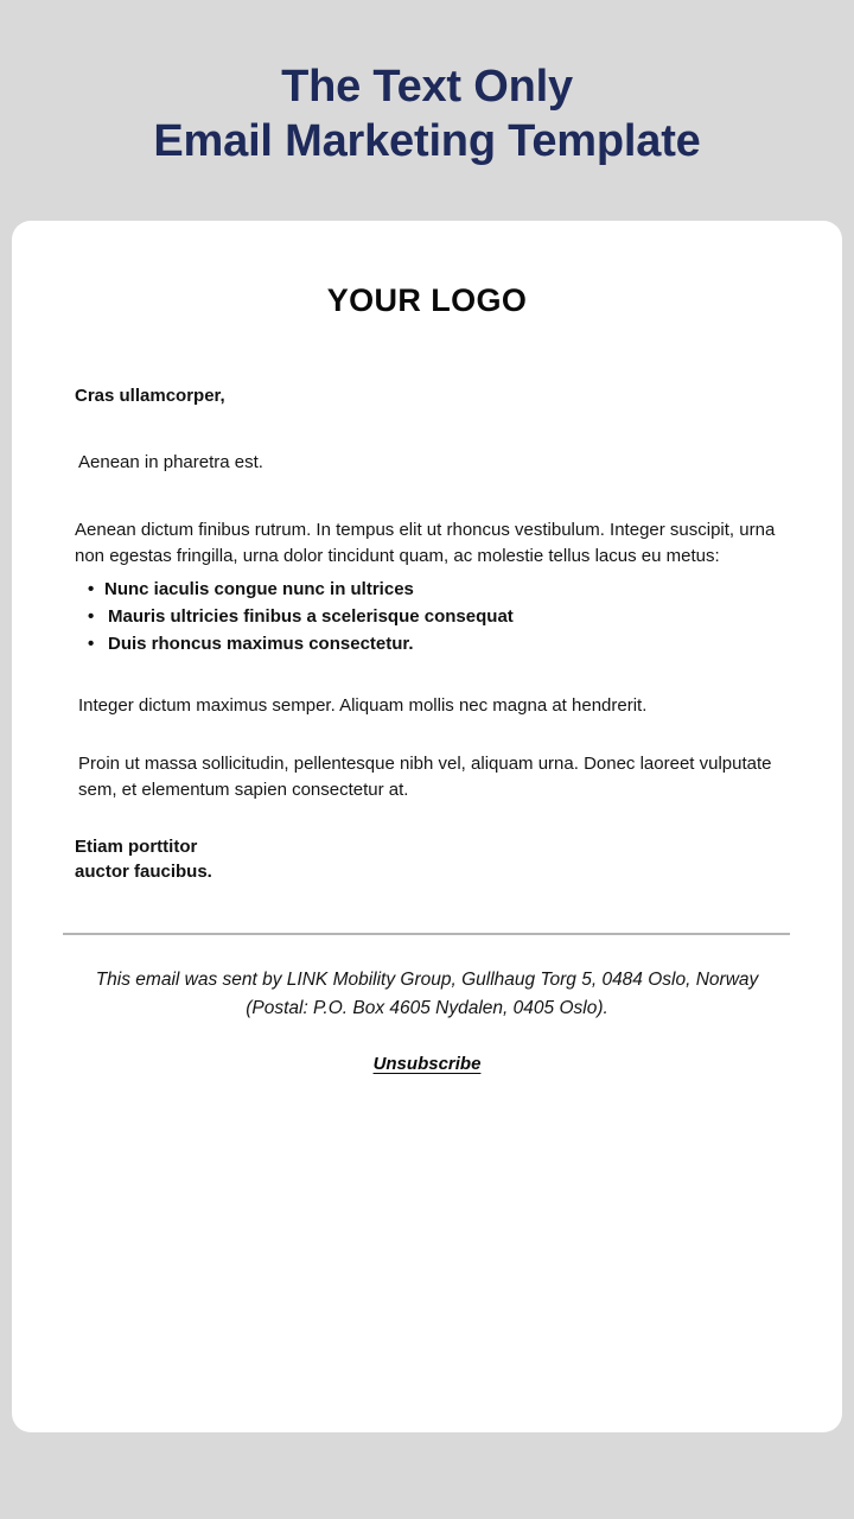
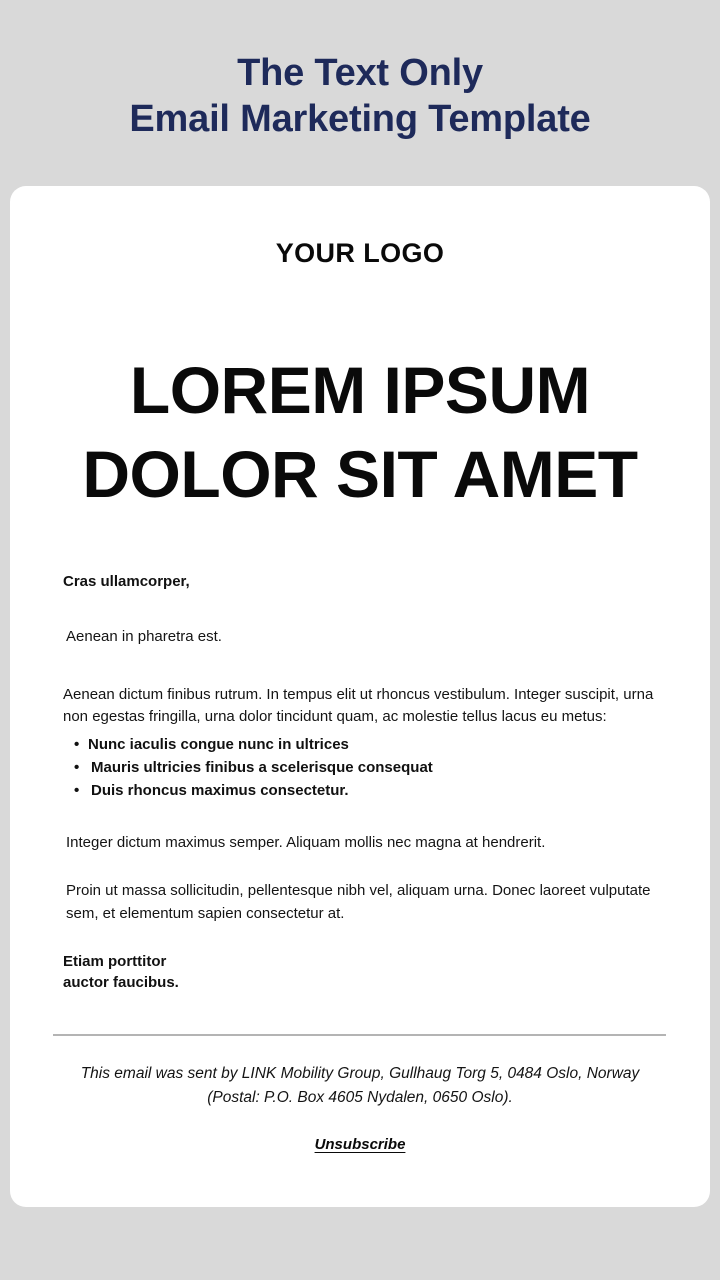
  The Text Only
  Email Marketing Template
  YOUR LOGO
+ LOREM IPSUM
+ DOLOR SIT AMET
  Cras ullamcorper,
  Aenean in pharetra est.
  Aenean dictum finibus rutrum. In tempus elit ut rhoncus vestibulum. Integer suscipit, urna non egestas fringilla, urna dolor tincidunt quam, ac molestie tellus lacus eu metus:
  Nunc iaculis congue nunc in ultrices
  Mauris ultricies finibus a scelerisque consequat
  Duis rhoncus maximus consectetur.
  Integer dictum maximus semper. Aliquam mollis nec magna at hendrerit.
  Proin ut massa sollicitudin, pellentesque nibh vel, aliquam urna. Donec laoreet vulputate sem, et elementum sapien consectetur at.
  Etiam porttitor
  auctor faucibus.
- This email was sent by LINK Mobility Group, Gullhaug Torg 5, 0484 Oslo, Norway (Postal: P.O. Box 4605 Nydalen, 0405 Oslo).
+ This email was sent by LINK Mobility Group, Gullhaug Torg 5, 0484 Oslo, Norway (Postal: P.O. Box 4605 Nydalen, 0650 Oslo).
  Unsubscribe
